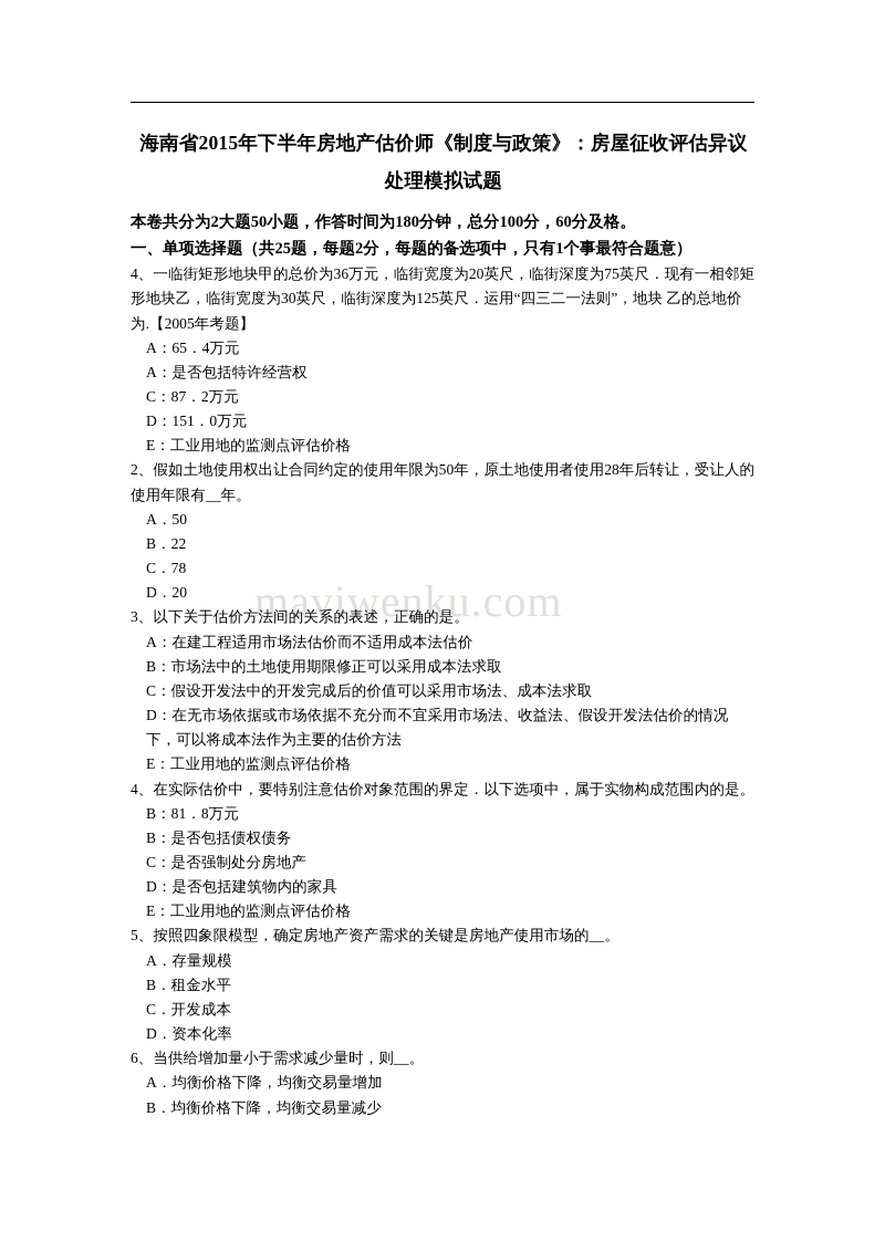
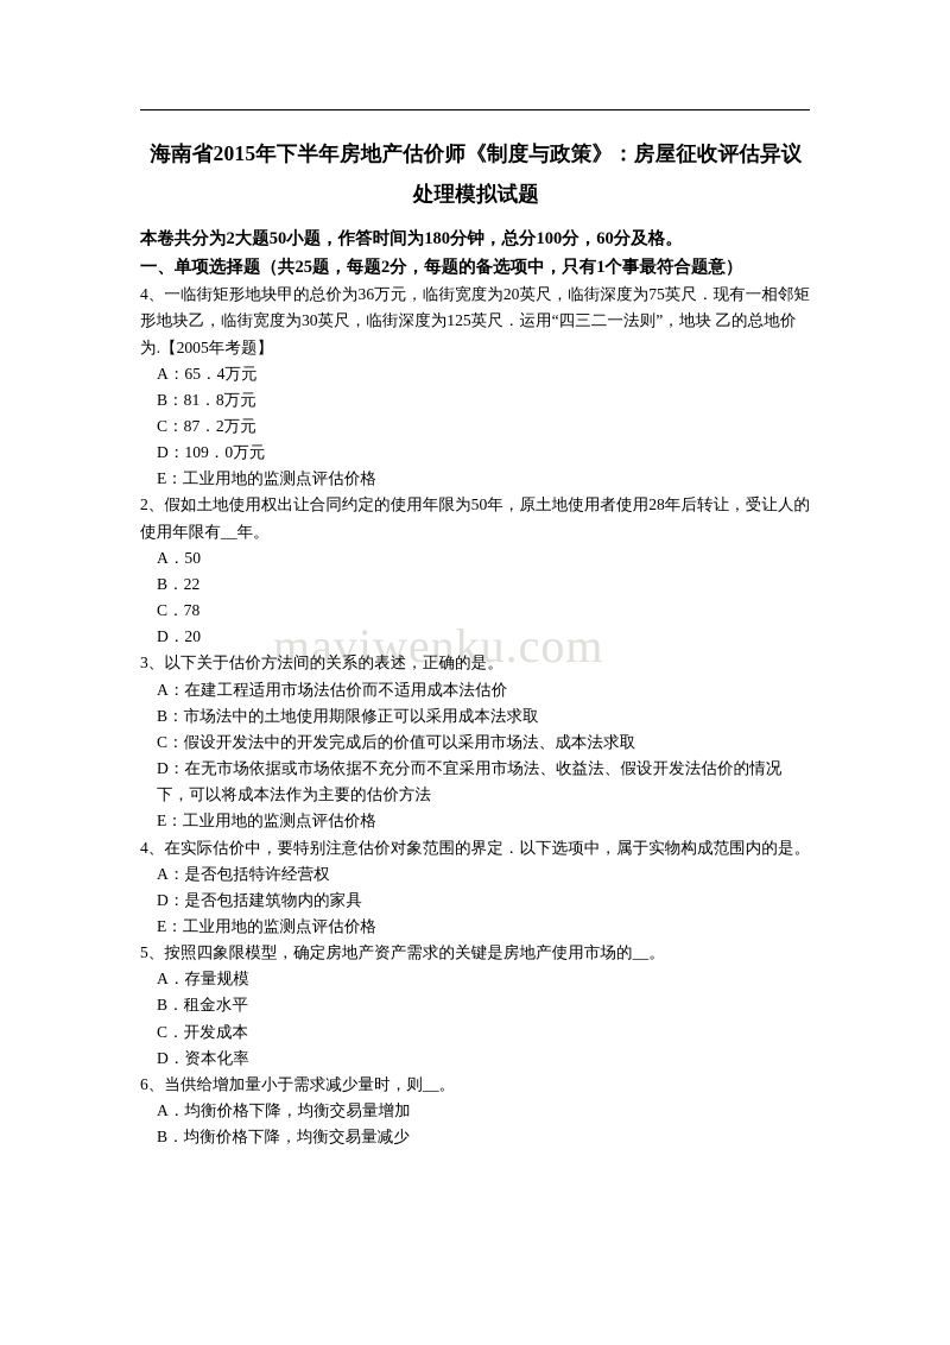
  maviwenku.com
  海南省2015年下半年房地产估价师《制度与政策》：房屋征收评估异议处理模拟试题
  本卷共分为2大题50小题，作答时间为180分钟，总分100分，60分及格。
  一、单项选择题（共25题，每题2分，每题的备选项中，只有1个事最符合题意）
  4、一临街矩形地块甲的总价为36万元，临街宽度为20英尺，临街深度为75英尺．现有一相邻矩形地块乙，临街宽度为30英尺，临街深度为125英尺．运用“四三二一法则”，地块 乙的总地价为.【2005年考题】
  A：65．4万元
- A：是否包括特许经营权
+ B：81．8万元
  C：87．2万元
- D：151．0万元
+ D：109．0万元
  E：工业用地的监测点评估价格
  2、假如土地使用权出让合同约定的使用年限为50年，原土地使用者使用28年后转让，受让人的使用年限有__年。
  A．50
  B．22
  C．78
  D．20
  3、以下关于估价方法间的关系的表述，正确的是。
  A：在建工程适用市场法估价而不适用成本法估价
  B：市场法中的土地使用期限修正可以采用成本法求取
  C：假设开发法中的开发完成后的价值可以采用市场法、成本法求取
  D：在无市场依据或市场依据不充分而不宜采用市场法、收益法、假设开发法估价的情况下，可以将成本法作为主要的估价方法
  E：工业用地的监测点评估价格
  4、在实际估价中，要特别注意估价对象范围的界定．以下选项中，属于实物构成范围内的是。
- B：81．8万元
+ A：是否包括特许经营权
- B：是否包括债权债务
- C：是否强制处分房地产
  D：是否包括建筑物内的家具
  E：工业用地的监测点评估价格
  5、按照四象限模型，确定房地产资产需求的关键是房地产使用市场的__。
  A．存量规模
  B．租金水平
  C．开发成本
  D．资本化率
  6、当供给增加量小于需求减少量时，则__。
  A．均衡价格下降，均衡交易量增加
  B．均衡价格下降，均衡交易量减少
